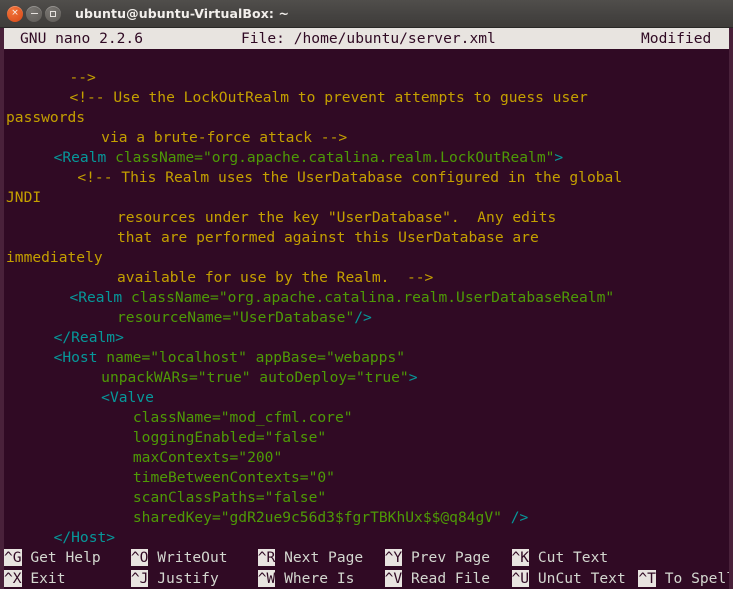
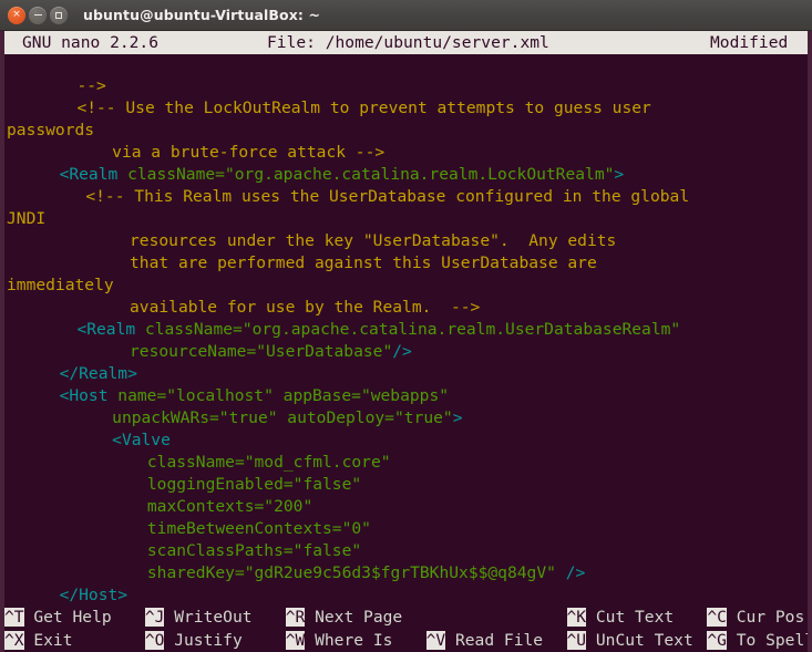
  ×
  ubuntu@ubuntu-VirtualBox: ~
  GNU nano 2.2.6
  File: /home/ubuntu/server.xml
  Modified
  -->
  <!-- Use the LockOutRealm to prevent attempts to guess user
  passwords
  via a brute-force attack -->
  <Realm className="org.apache.catalina.realm.LockOutRealm">
  <!-- This Realm uses the UserDatabase configured in the global
  JNDI
  resources under the key "UserDatabase". Any edits
  that are performed against this UserDatabase are
  immediately
  available for use by the Realm. -->
  <Realm className="org.apache.catalina.realm.UserDatabaseRealm"
  resourceName="UserDatabase"/>
  </Realm>
  <Host name="localhost" appBase="webapps"
  unpackWARs="true" autoDeploy="true">
  <Valve
  className="mod_cfml.core"
  loggingEnabled="false"
  maxContexts="200"
  timeBetweenContexts="0"
  scanClassPaths="false"
  sharedKey="gdR2ue9c56d3$fgrTBKhUx$$@q84gV" />
  </Host>
- ^G Get Help
+ ^T Get Help
- ^O WriteOut
+ ^J WriteOut
  ^R Next Page
- ^Y Prev Page
  ^K Cut Text
+ ^C Cur Pos
  ^X Exit
- ^J Justify
+ ^O Justify
  ^W Where Is
  ^V Read File
  ^U UnCut Text
- ^T To Spel
+ ^G To Spel
